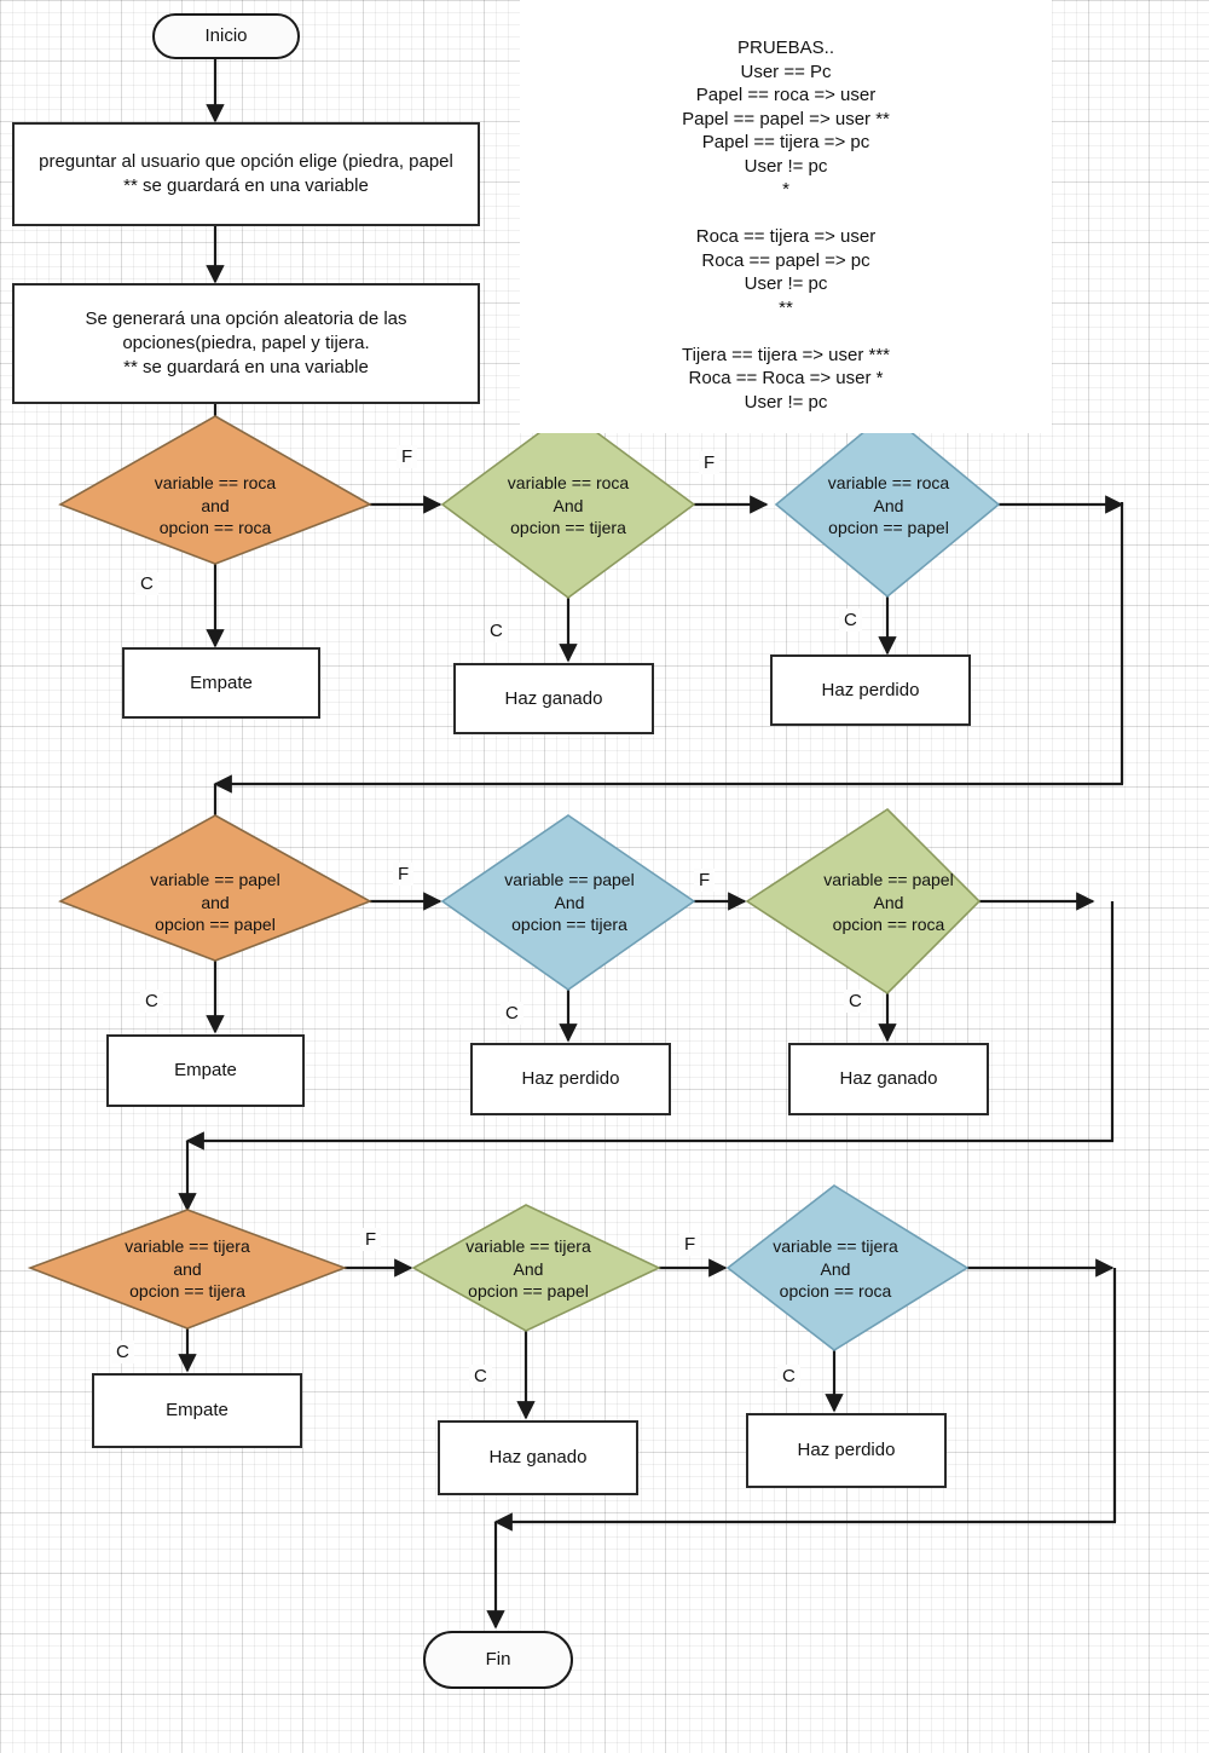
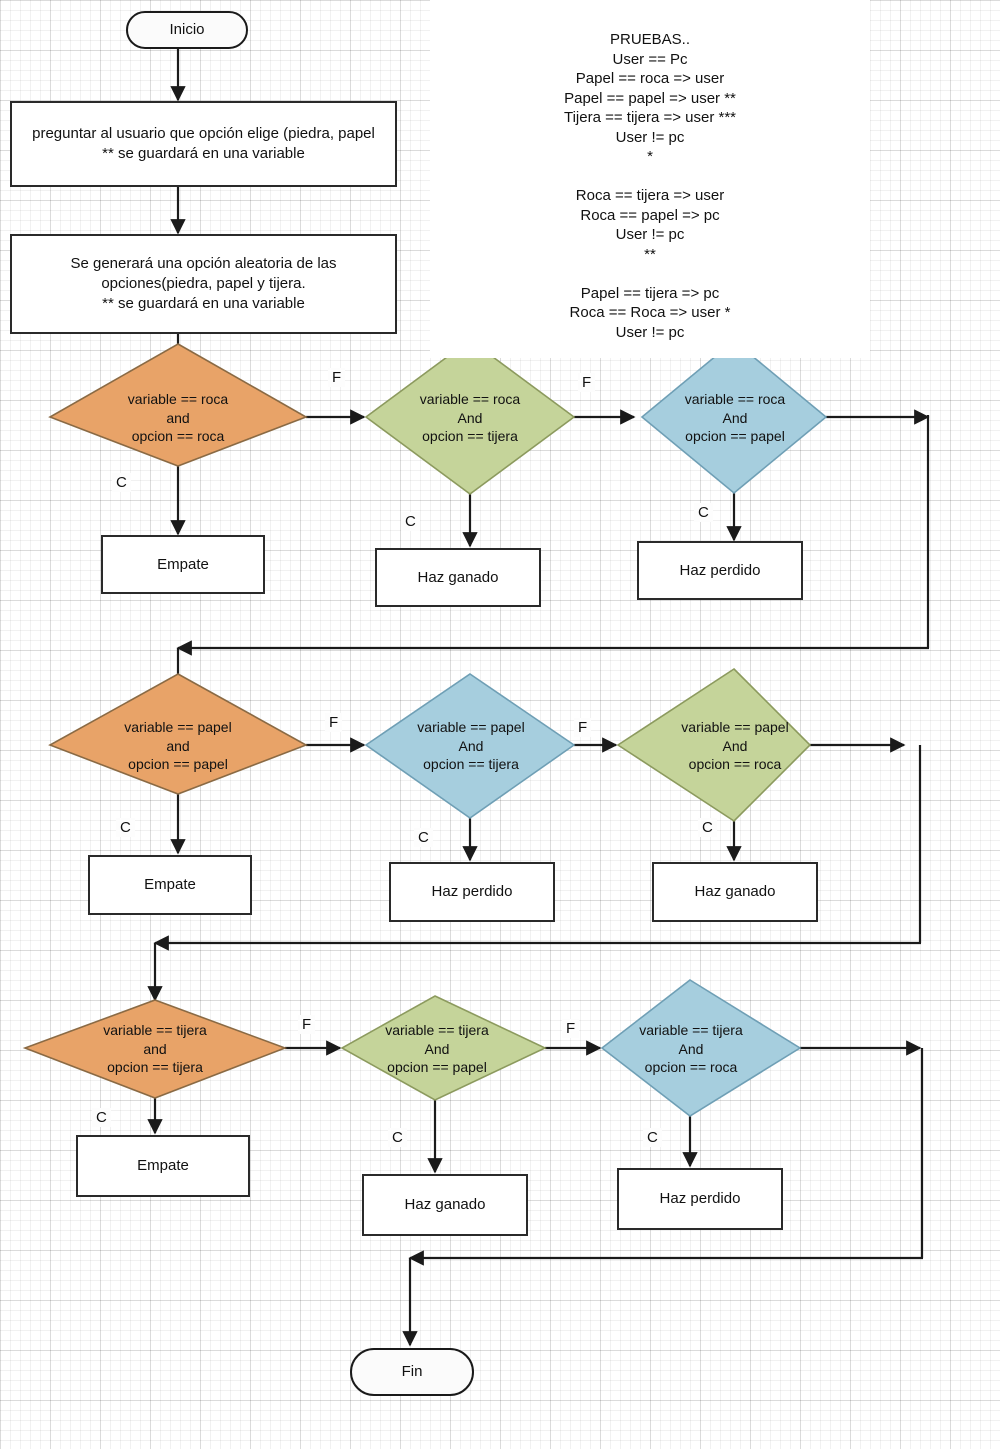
  PRUEBAS..
  User == Pc
  Papel == roca => user
  Papel == papel => user **
- Papel == tijera => pc
+ Tijera == tijera => user ***
  User != pc
  *
  Roca == tijera => user
  Roca == papel => pc
  User != pc
  **
- Tijera == tijera => user ***
+ Papel == tijera => pc
  Roca == Roca => user *
  User != pc
  Inicio
  Fin
  preguntar al usuario que opción elige (piedra, papel
  ** se guardará en una variable
  Se generará una opción aleatoria de las
  opciones(piedra, papel y tijera.
  ** se guardará en una variable
  variable == roca
  and
  opcion == roca
  variable == roca
  And
  opcion == tijera
  variable == roca
  And
  opcion == papel
  F
  C
  F
  C
  C
  Empate
  Haz ganado
  Haz perdido
  variable == papel
  and
  opcion == papel
  variable == papel
  And
  opcion == tijera
  variable == papel
  And
  opcion == roca
  F
  C
  F
  C
  C
  Empate
  Haz perdido
  Haz ganado
  variable == tijera
  and
  opcion == tijera
  variable == tijera
  And
  opcion == papel
  variable == tijera
  And
  opcion == roca
  F
  C
  F
  C
  C
  Empate
  Haz ganado
  Haz perdido
